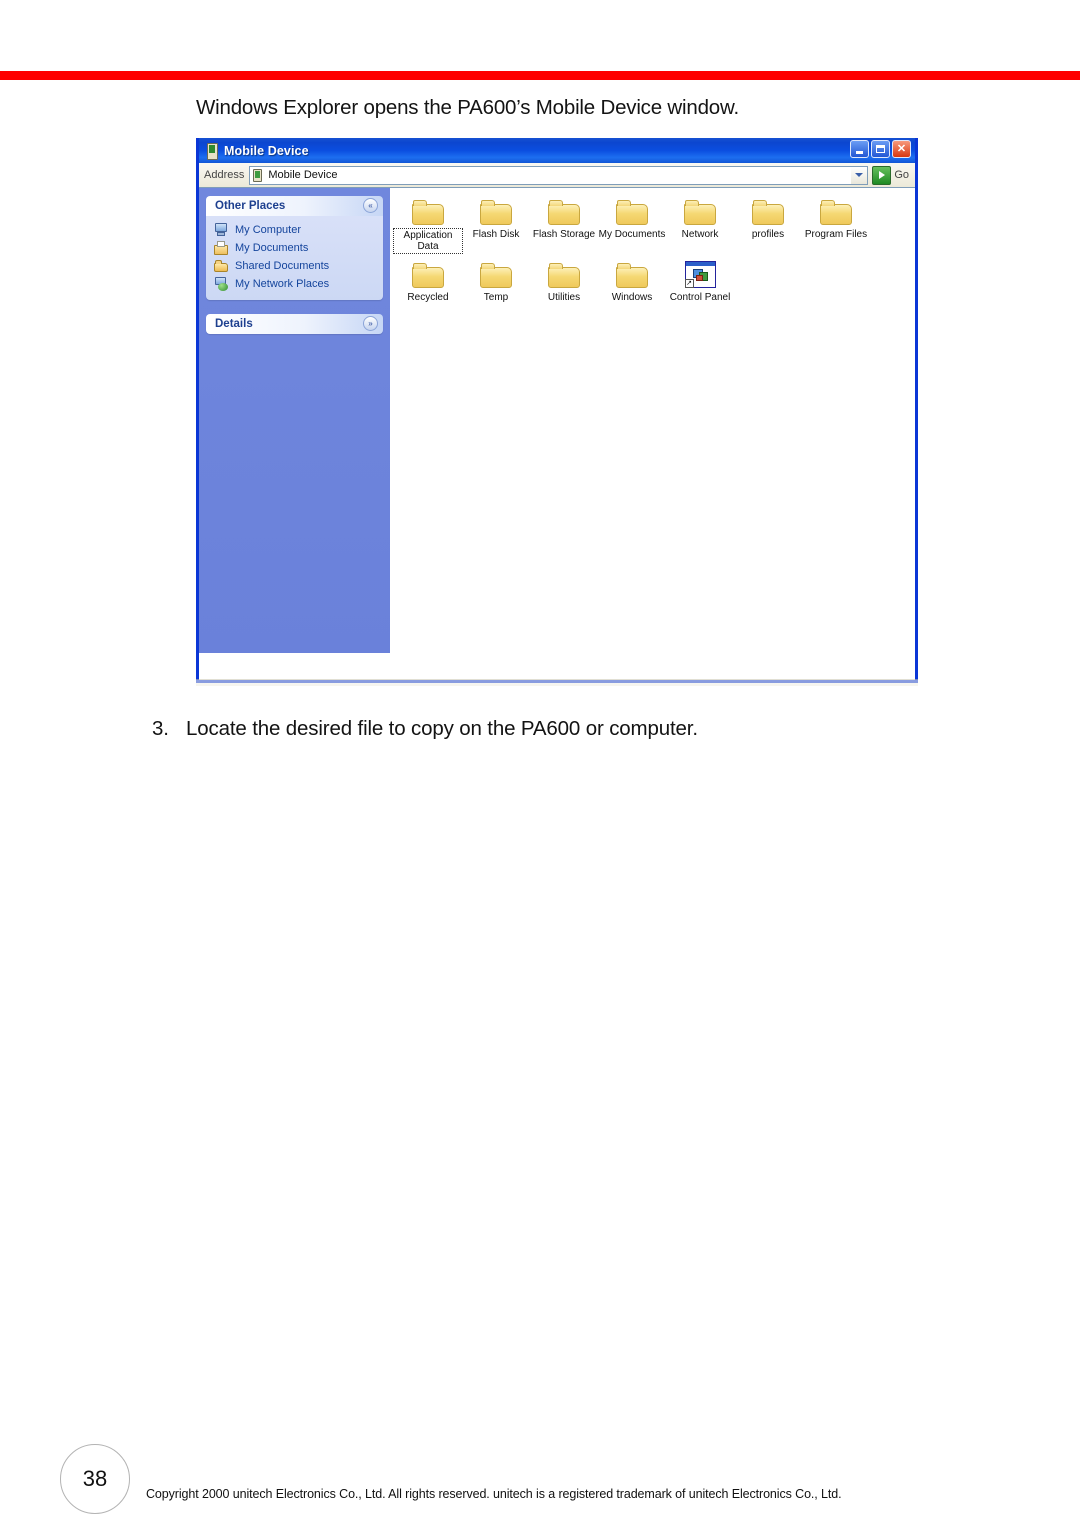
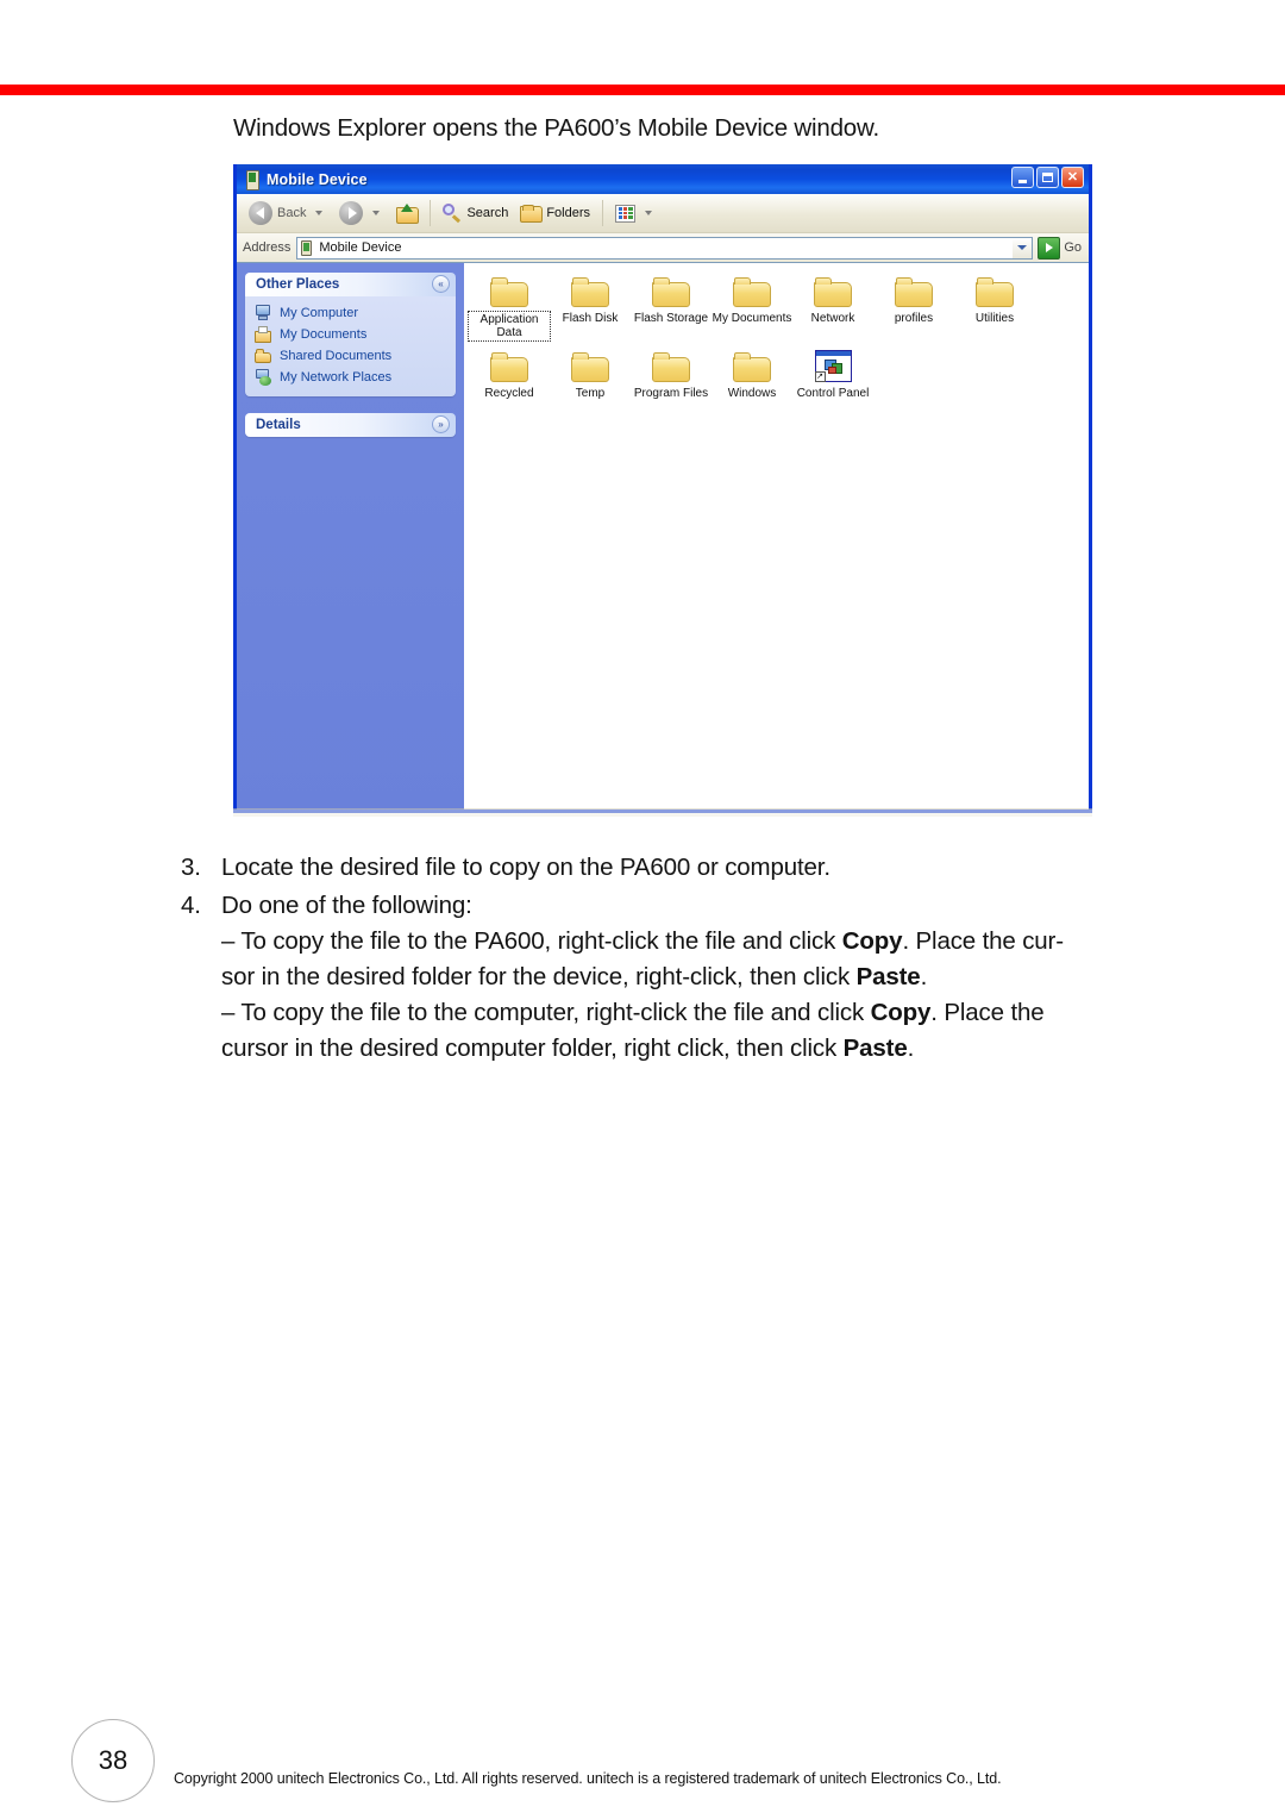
  Windows Explorer opens the PA600’s Mobile Device window.
  Mobile Device
  ✕
+ Back
+ Search
+ Folders
  Address
  Mobile Device
  Go
  Other Places
  «
  My Computer
  My Documents
  Shared Documents
  My Network Places
  Details
  »
  Application Data
  Flash Disk
  Flash Storage
  My Documents
  Network
  profiles
- Program Files
+ Utilities
  Recycled
  Temp
- Utilities
+ Program Files
  Windows
  Control Panel
  3.
  Locate the desired file to copy on the PA600 or computer.
+ 4.
+ Do one of the following:
+ – To copy the file to the PA600, right-click the file and click Copy. Place the cur-
+ sor in the desired folder for the device, right-click, then click Paste.
+ – To copy the file to the computer, right-click the file and click Copy. Place the
+ cursor in the desired computer folder, right click, then click Paste.
  38
  Copyright 2000 unitech Electronics Co., Ltd. All rights reserved. unitech is a registered trademark of unitech Electronics Co., Ltd.
